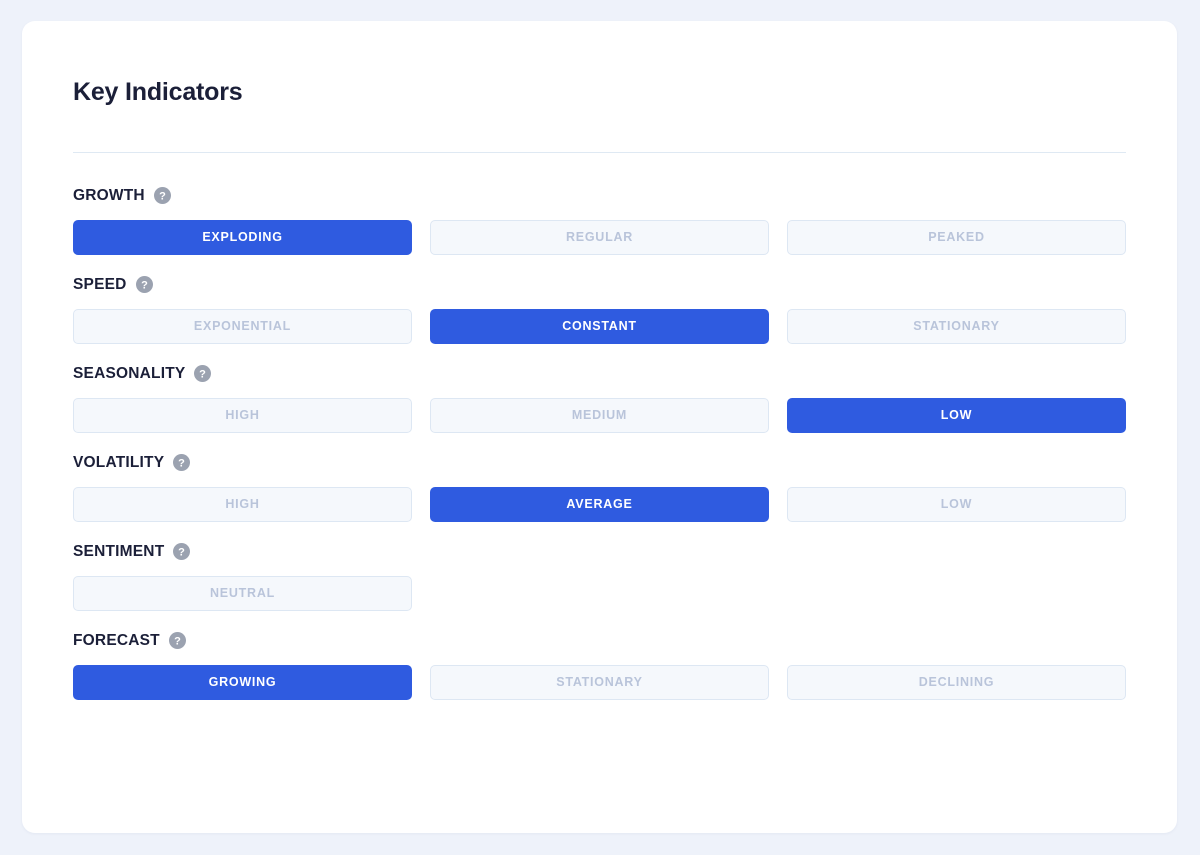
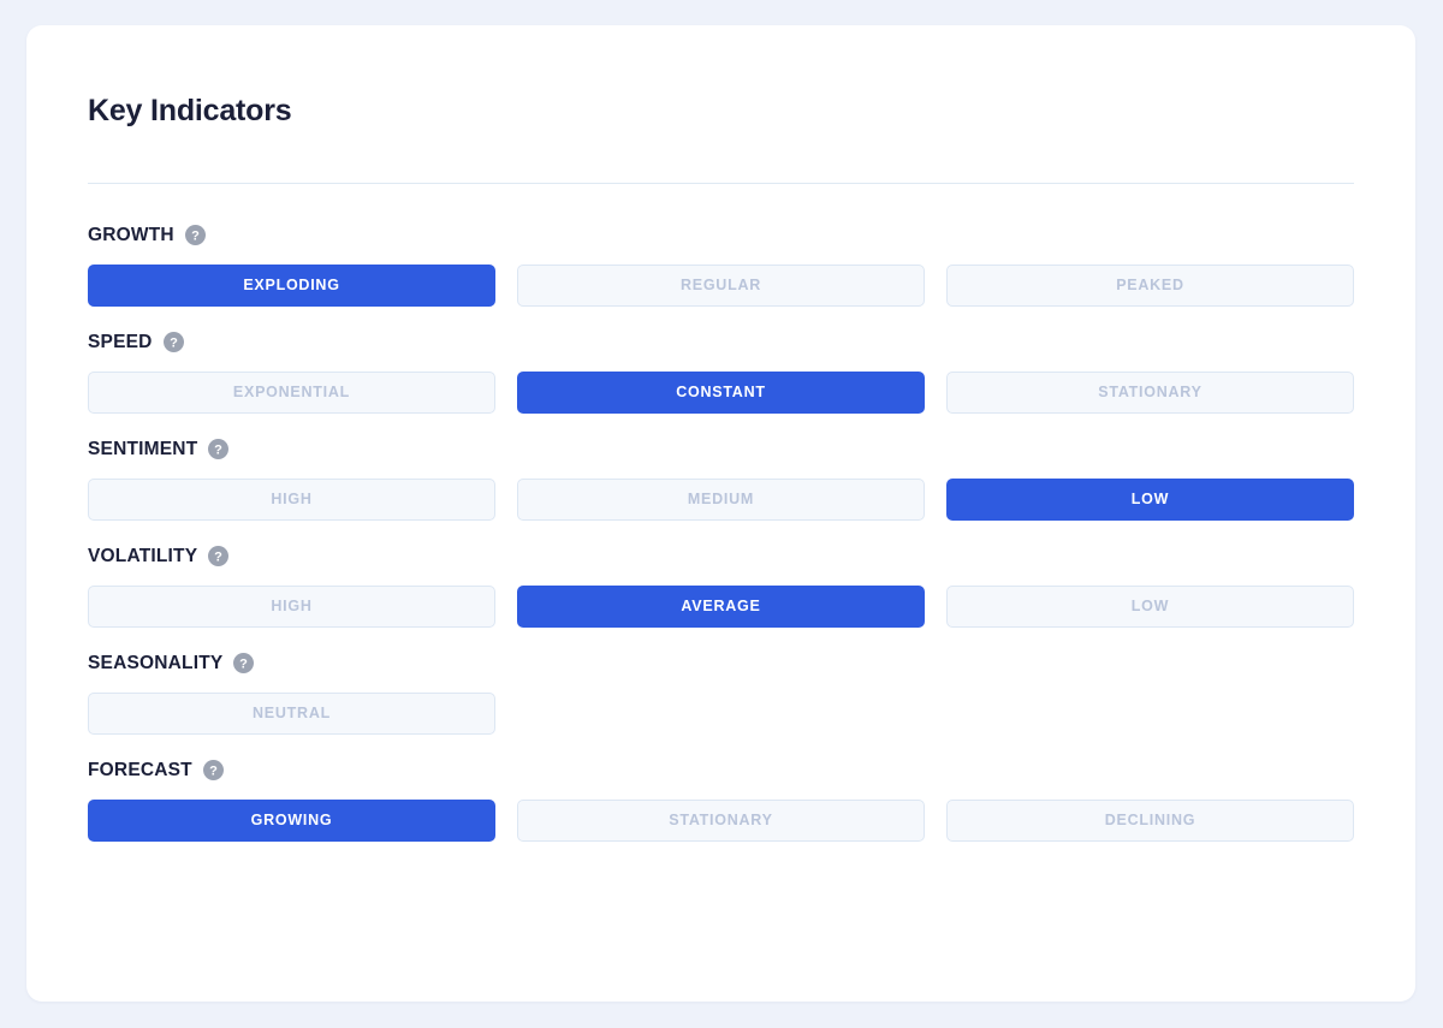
  Key Indicators
  GROWTH
  ?
  EXPLODING
  REGULAR
  PEAKED
  SPEED
  ?
  EXPONENTIAL
  CONSTANT
  STATIONARY
- SEASONALITY
+ SENTIMENT
  ?
  HIGH
  MEDIUM
  LOW
  VOLATILITY
  ?
  HIGH
  AVERAGE
  LOW
- SENTIMENT
+ SEASONALITY
  ?
  NEUTRAL
  FORECAST
  ?
  GROWING
  STATIONARY
  DECLINING
